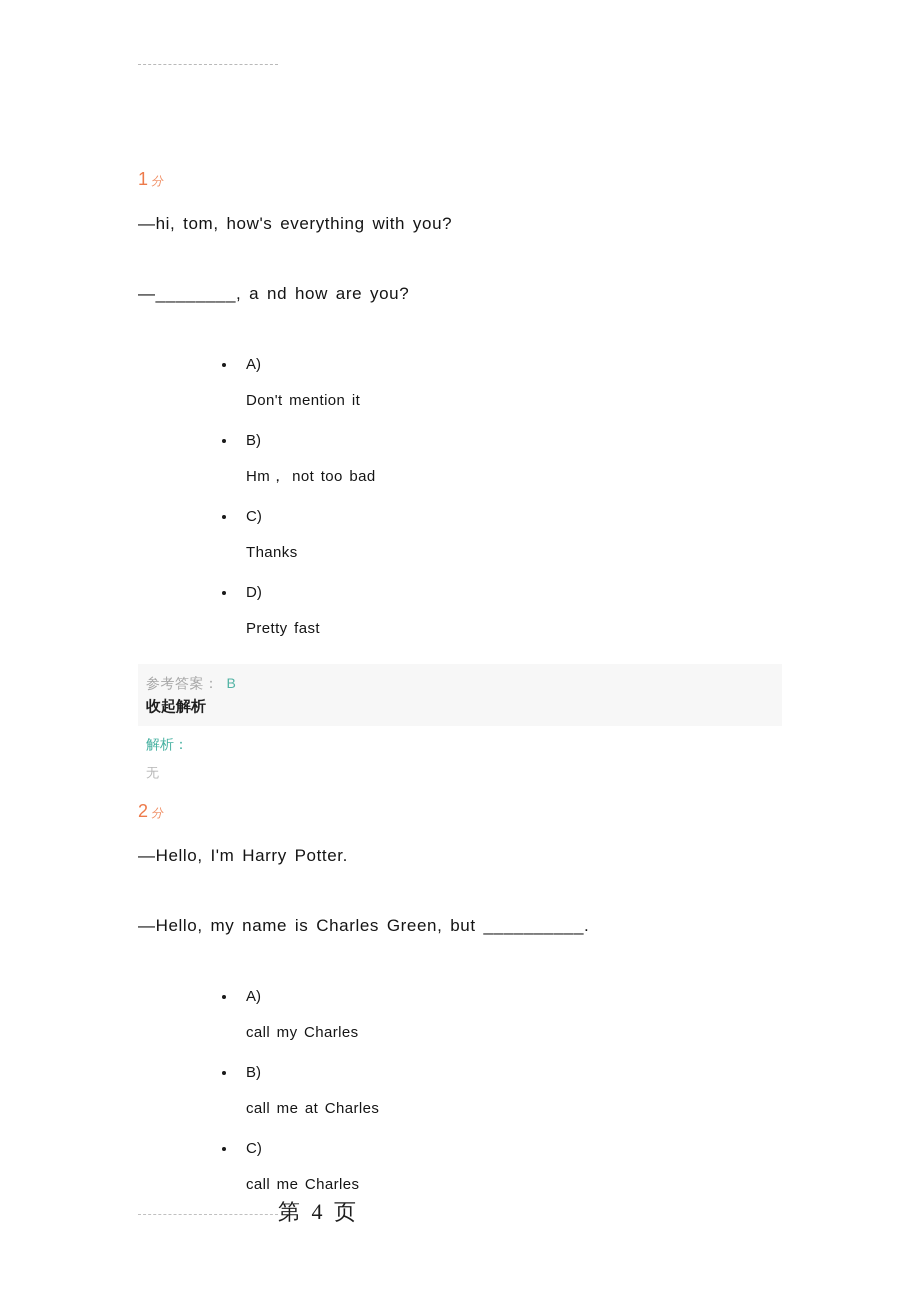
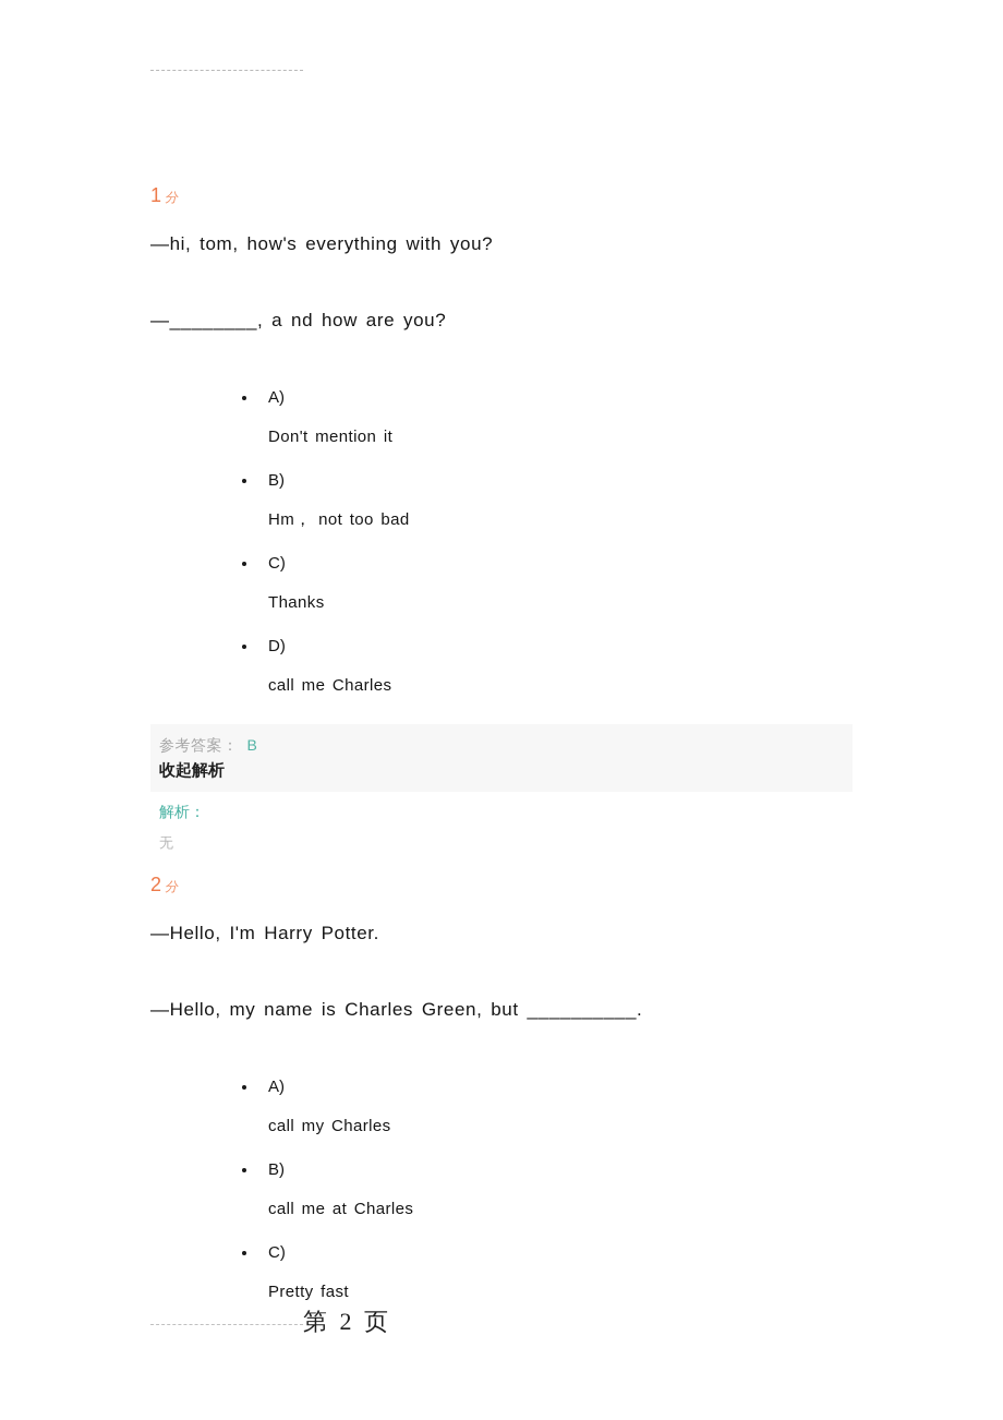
  1 分
  —hi, tom, how's everything with you?
  —________, a nd how are you?
  A)
  Don't mention it
  B)
  Hm， not too bad
  C)
  Thanks
  D)
- Pretty fast
+ call me Charles
  参考答案： B
  收起解析
  解析：
  无
  2 分
  —Hello, I'm Harry Potter.
  —Hello, my name is Charles Green, but __________.
  A)
  call my Charles
  B)
  call me at Charles
  C)
- call me Charles
+ Pretty fast
- 第 4 页
+ 第 2 页
